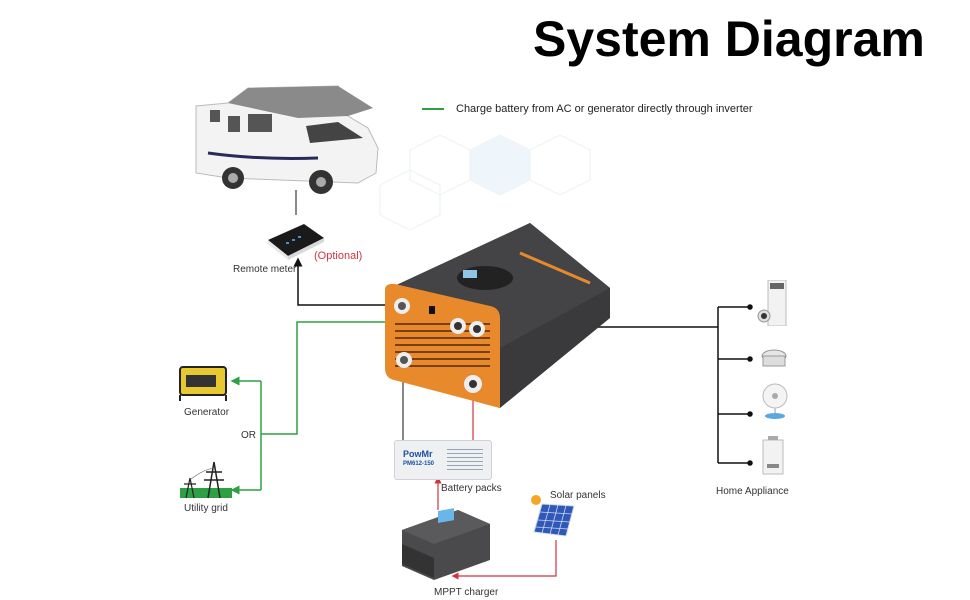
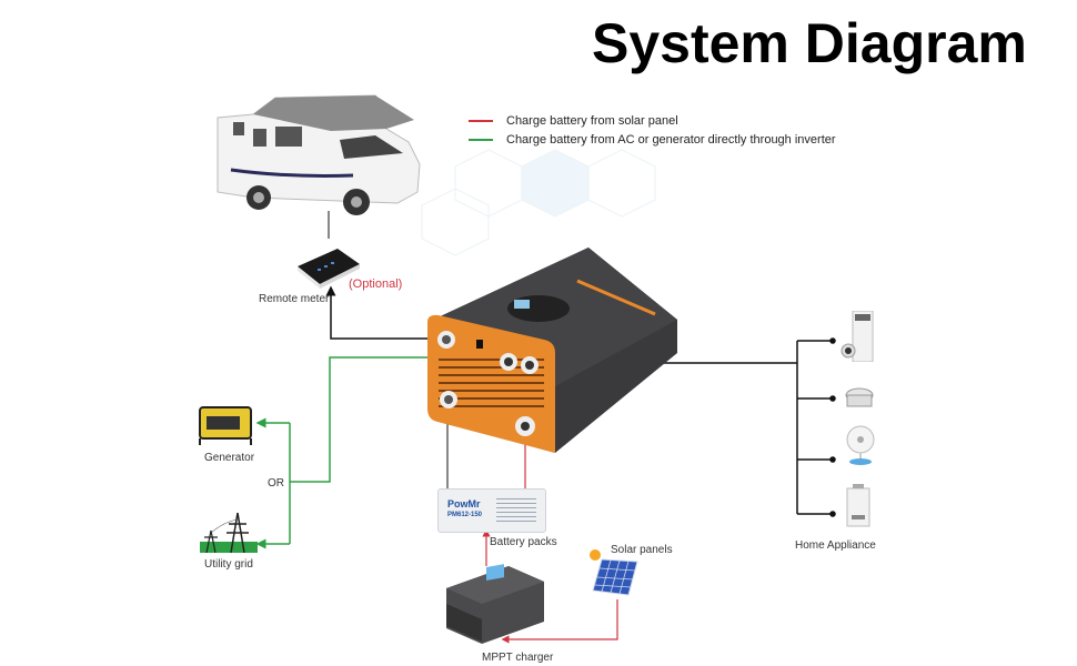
  System Diagram
+ Charge battery from solar panel
  Charge battery from AC or generator directly through inverter
  Remote meter
  (Optional)
  Generator
  OR
  Utility grid
  PowMr
  Battery packs
  MPPT charger
  Solar panels
  Home Appliance
